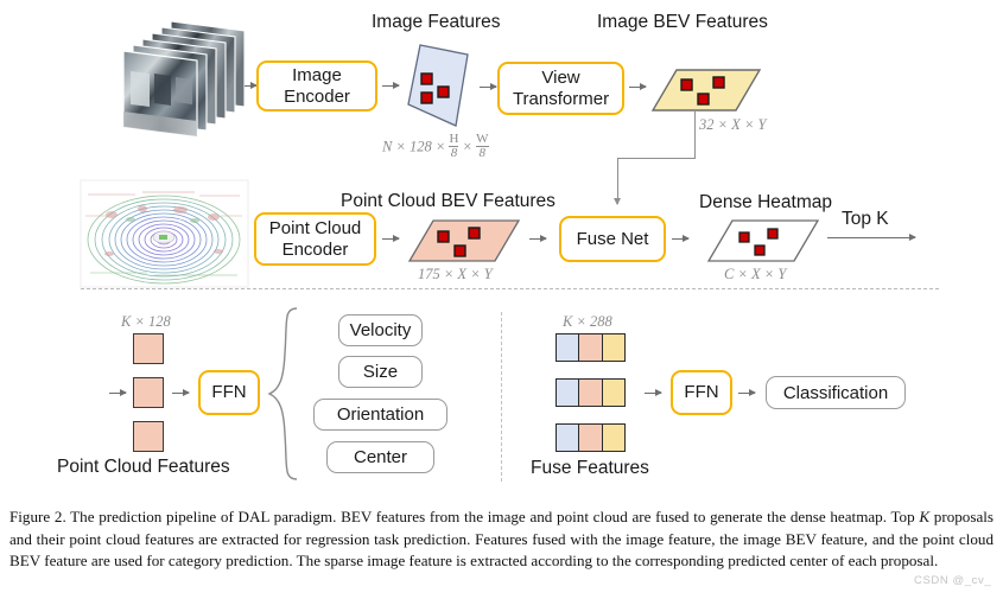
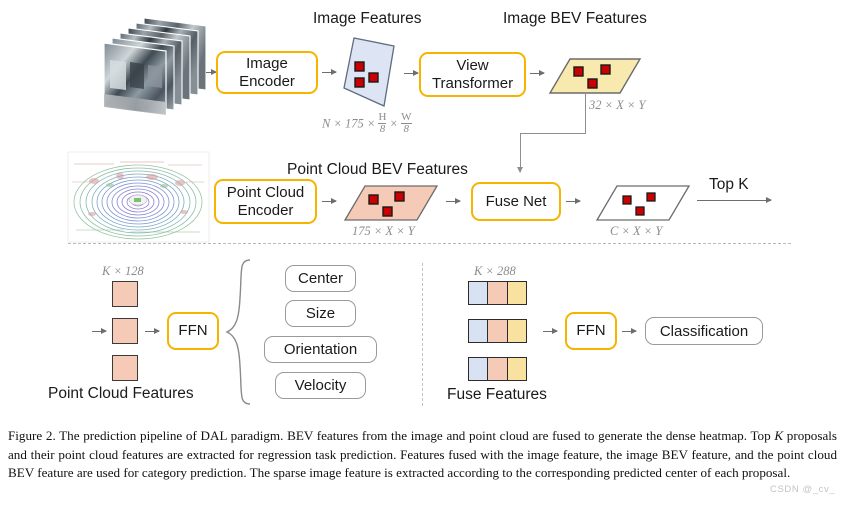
  Image Encoder
  Image Features
- N × 128 ×
+ N × 175 ×
  H
  8
  ×
  W
  8
  View
  Transformer
  Image BEV Features
  32 × X × Y
  Point Cloud
  Encoder
  Point Cloud BEV Features
  175 × X × Y
  Fuse Net
- Dense Heatmap
  C × X × Y
  Top K
  K × 128
  FFN
- Velocity
+ Center
  Size
  Orientation
- Center
+ Velocity
  Point Cloud Features
  K × 288
  FFN
  Classification
  Fuse Features
  Figure 2. The prediction pipeline of DAL paradigm. BEV features from the image and point cloud are fused to generate the dense heatmap. Top K proposals and their point cloud features are extracted for regression task prediction. Features fused with the image feature, the image BEV feature, and the point cloud BEV feature are used for category prediction. The sparse image feature is extracted according to the corresponding predicted center of each proposal.
  CSDN @_cv_
